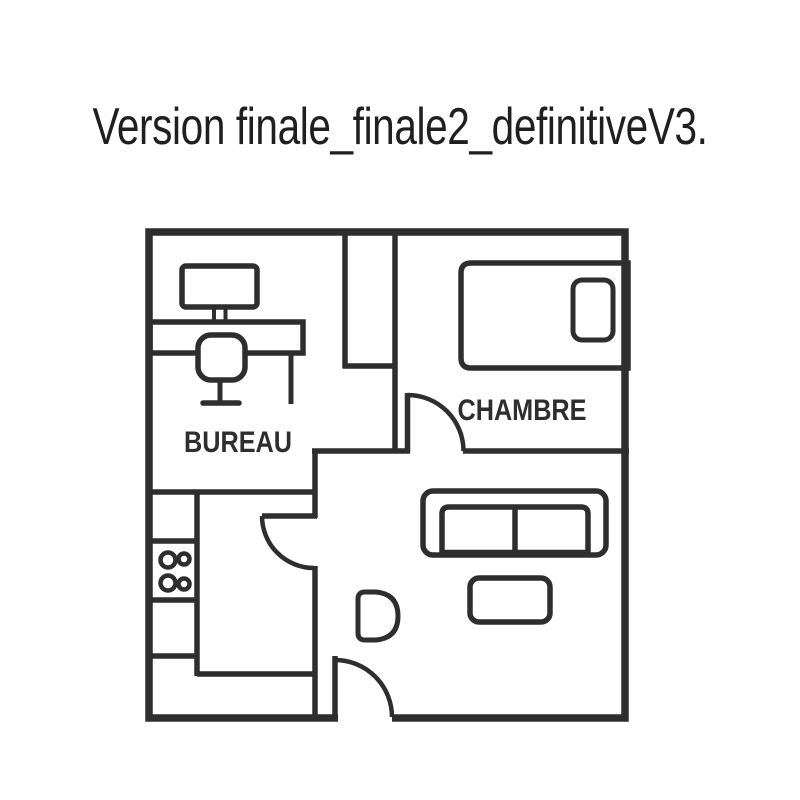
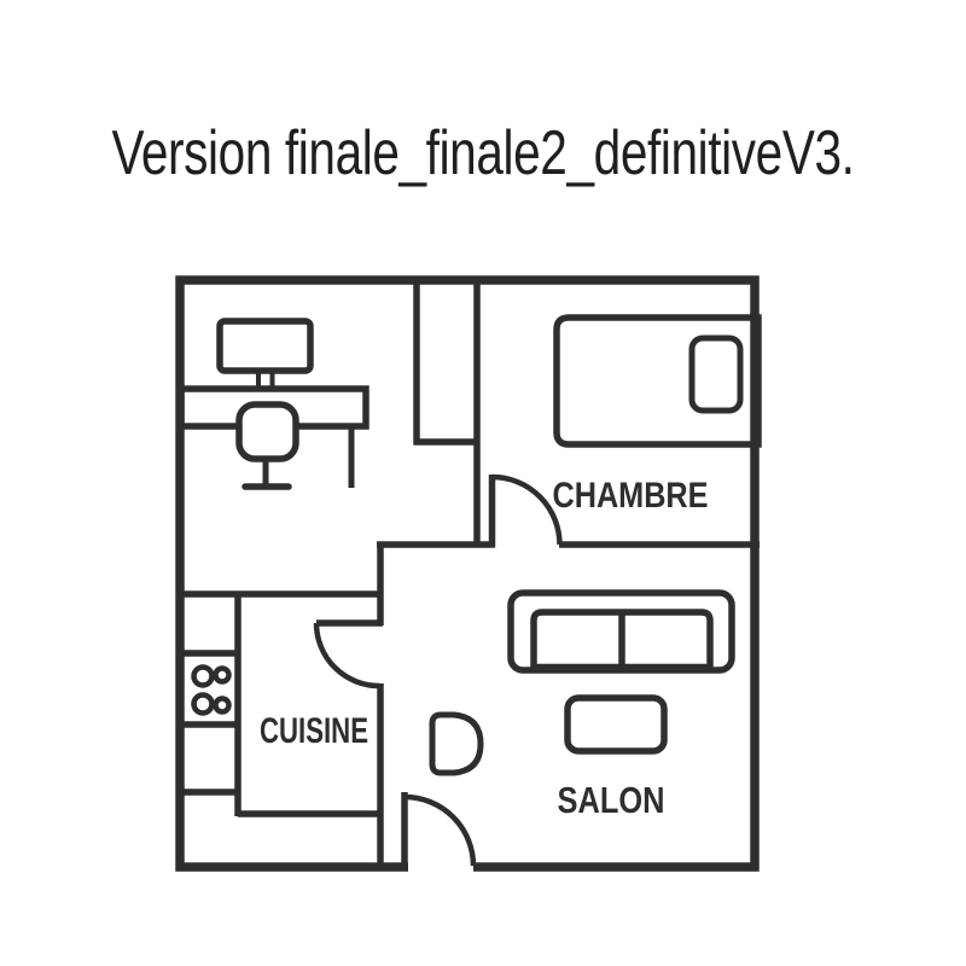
  Version finale_finale2_definitiveV3.
- BUREAU
  CHAMBRE
+ CUISINE
+ SALON
